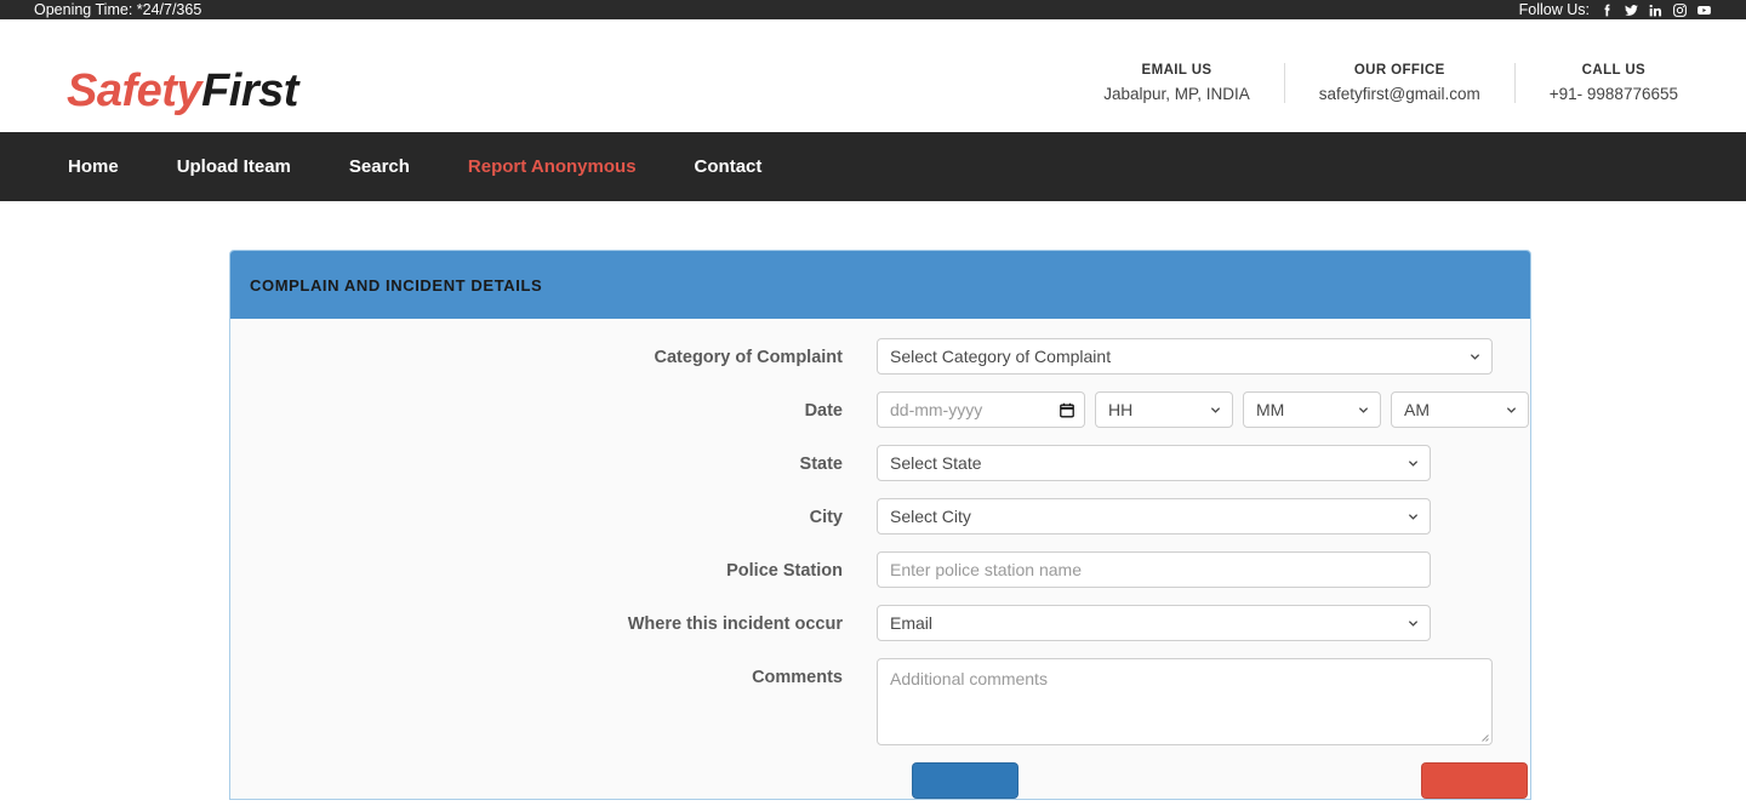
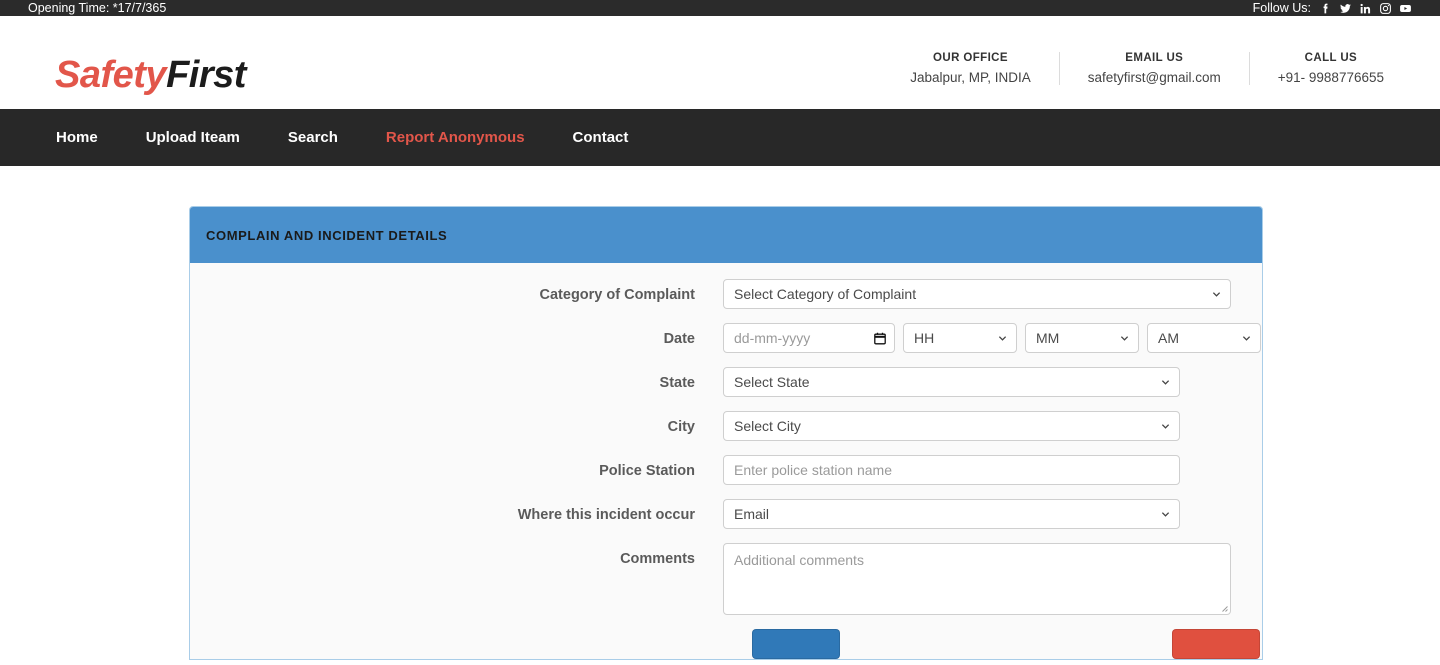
- Opening Time: *24/7/365
+ Opening Time: *17/7/365
  Follow Us:
  SafetyFirst
- EMAIL US
+ OUR OFFICE
  Jabalpur, MP, INDIA
- OUR OFFICE
+ EMAIL US
  safetyfirst@gmail.com
  CALL US
  +91- 9988776655
  Home
  Upload Iteam
  Search
  Report Anonymous
  Contact
  COMPLAIN AND INCIDENT DETAILS
  Category of Complaint
  Select Category of Complaint
  Date
  dd-mm-yyyy
  HH
  MM
  AM
  State
  Select State
  City
  Select City
  Police Station
  Enter police station name
  Where this incident occur
  Email
  Comments
  Additional comments
